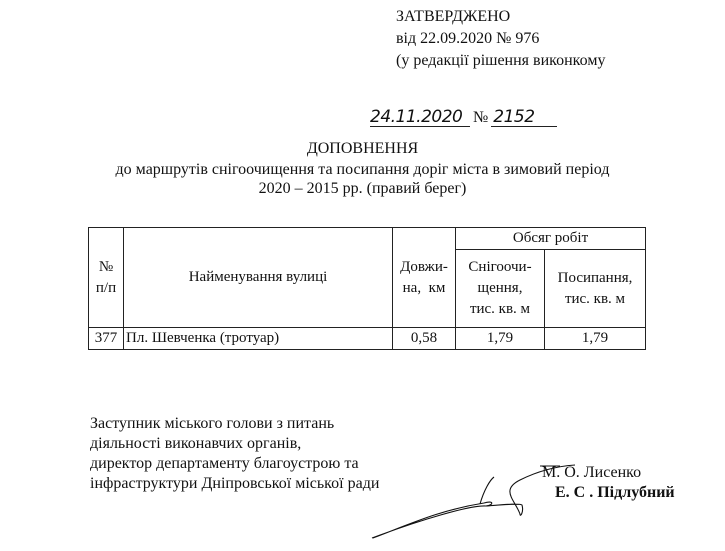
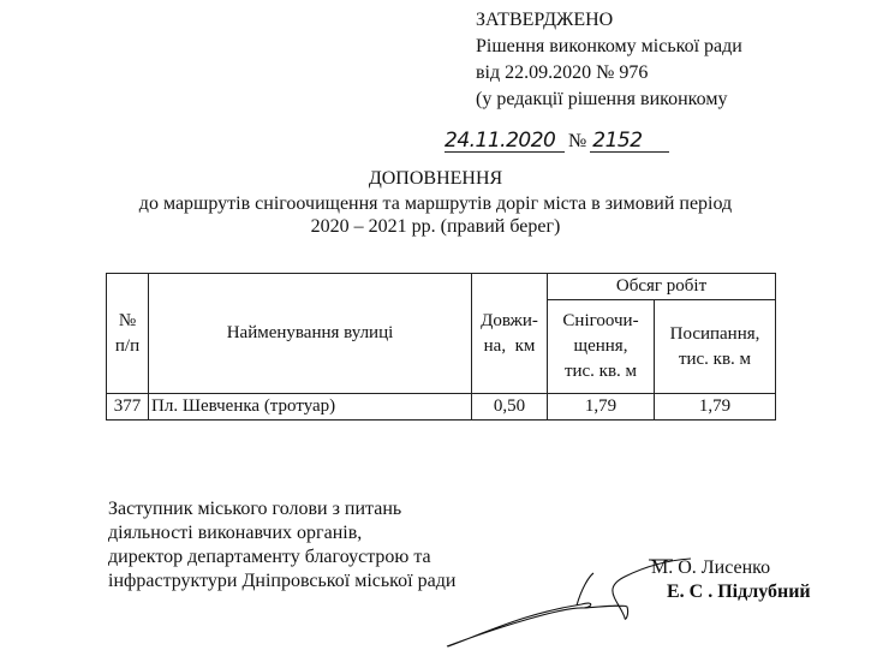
  ЗАТВЕРДЖЕНО
+ Рішення виконкому міської ради
  від 22.09.2020 № 976
  (у редакції рішення виконкому
  24.11.2020
  №
  2152
  ДОПОВНЕННЯ
- до маршрутів снігоочищення та посипання доріг міста в зимовий період
+ до маршрутів снігоочищення та маршрутів доріг міста в зимовий період
- 2020 – 2015 рр. (правий берег)
+ 2020 – 2021 рр. (правий берег)
  № п/п	Найменування вулиці	Довжи- на, км	Обсяг робіт
  Снігоочи- щення, тис. кв. м	Посипання, тис. кв. м
- 377	Пл. Шевченка (тротуар)	0,58	1,79	1,79
+ 377	Пл. Шевченка (тротуар)	0,50	1,79	1,79
  Заступник міського голови з питань
  діяльності виконавчих органів,
  директор департаменту благоустрою та
  інфраструктури Дніпровської міської ради
  М. О. Лисенко
  Е. С . Підлубний
